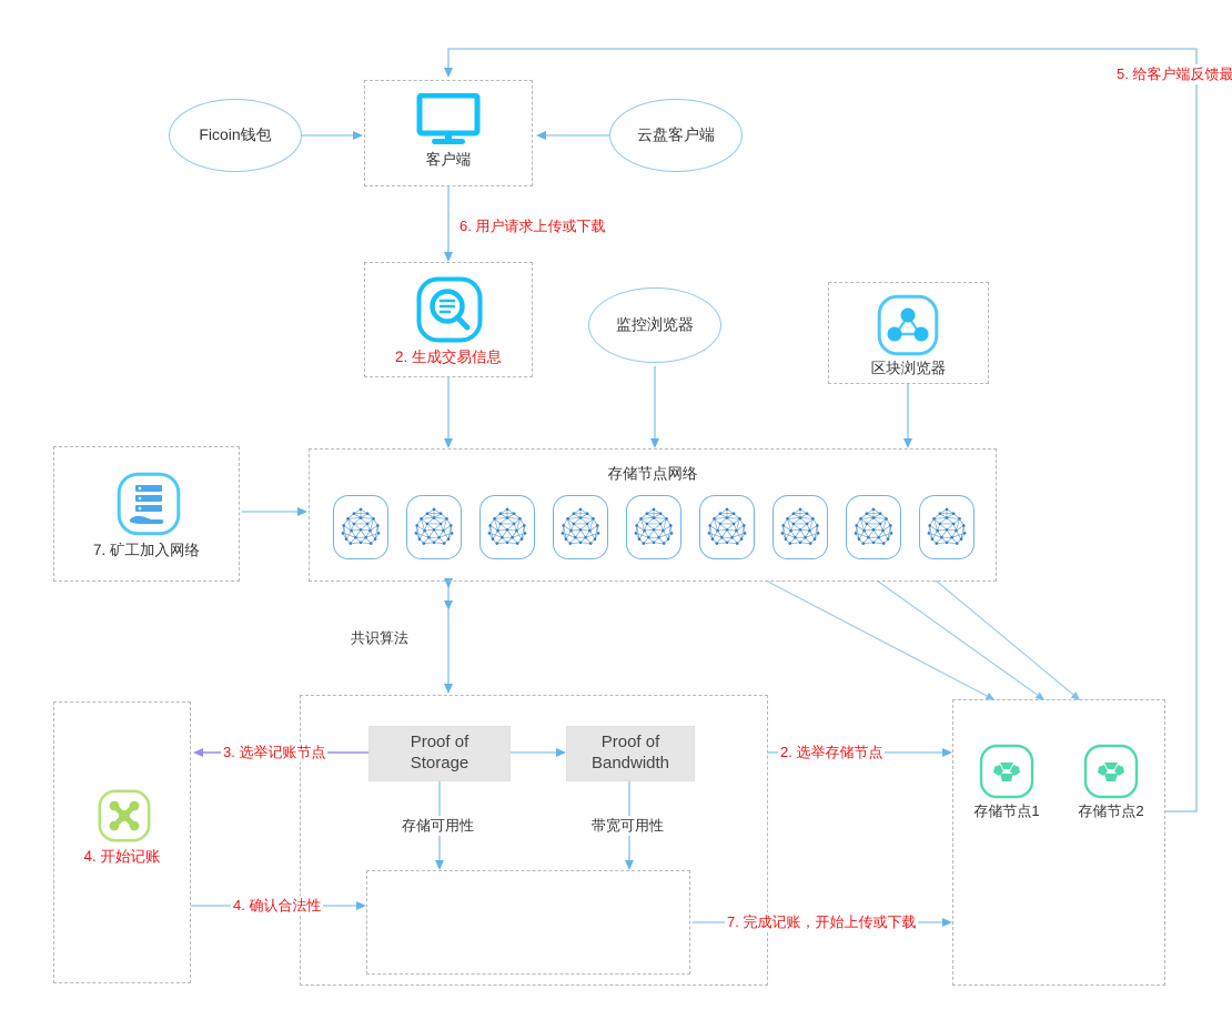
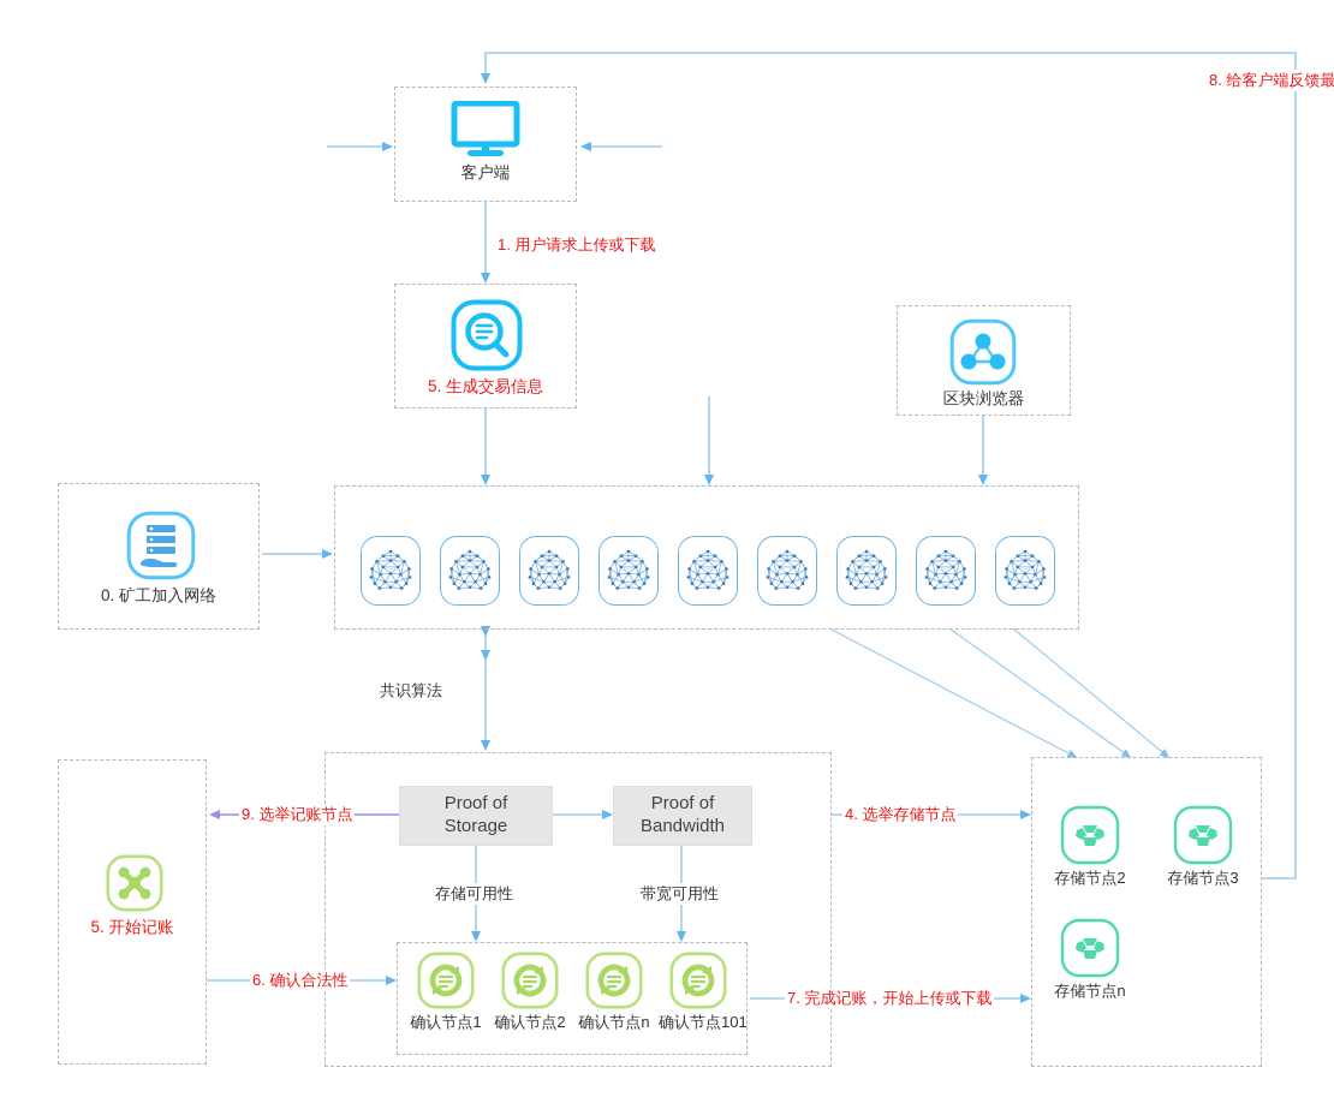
- Ficoin钱包
- 云盘客户端
- 监控浏览器
  客户端
- 2. 生成交易信息
+ 5. 生成交易信息
  区块浏览器
- 7. 矿工加入网络
+ 0. 矿工加入网络
- 存储节点网络
  共识算法
  Proof of
  Storage
  Proof of
  Bandwidth
  存储可用性
  带宽可用性
+ 确认节点1
+ 确认节点2
+ 确认节点n
+ 确认节点101
- 4. 开始记账
+ 5. 开始记账
- 存储节点1
  存储节点2
+ 存储节点3
+ 存储节点n
- 6. 用户请求上传或下载
+ 1. 用户请求上传或下载
- 3. 选举记账节点
+ 9. 选举记账节点
- 2. 选举存储节点
+ 4. 选举存储节点
- 4. 确认合法性
+ 6. 确认合法性
  7. 完成记账，开始上传或下载
- 5. 给客户端反馈最
+ 8. 给客户端反馈最
